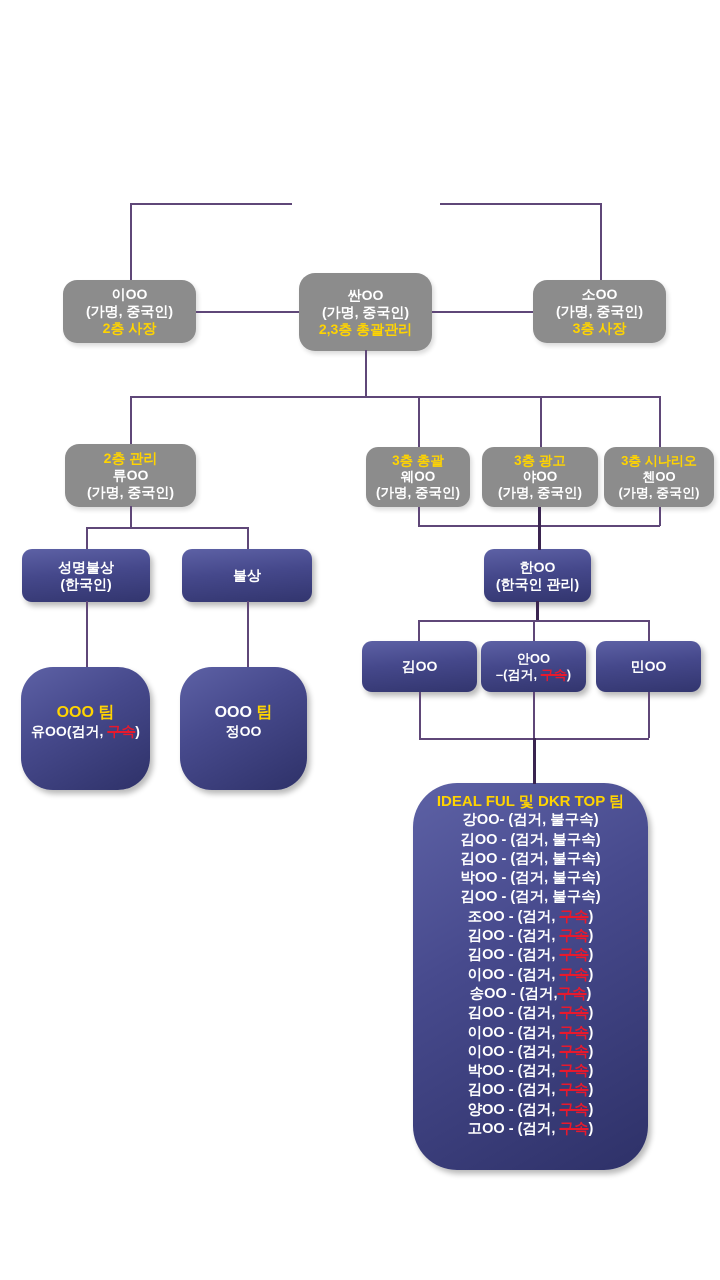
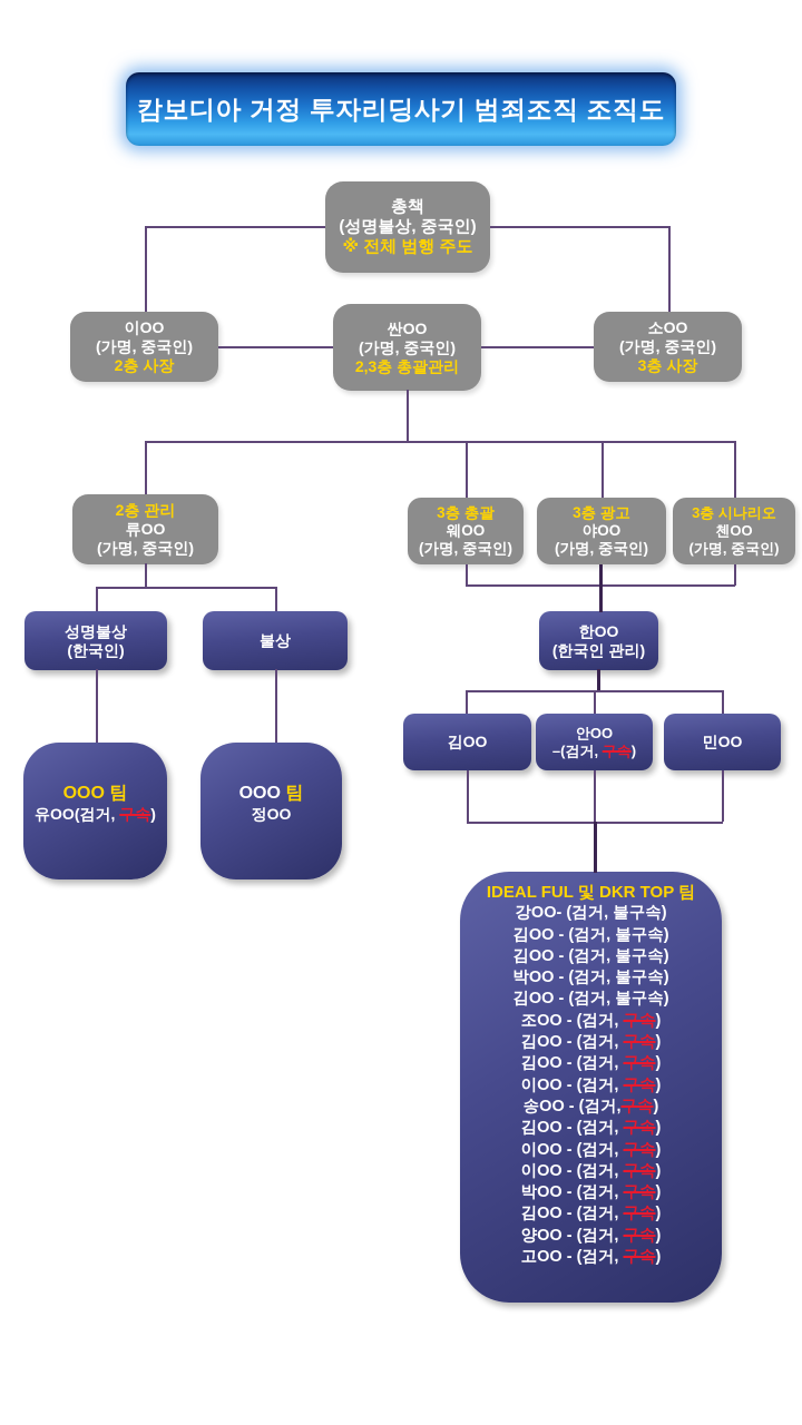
+ 캄보디아 거정 투자리딩사기 범죄조직 조직도
+ 총책
+ (성명불상, 중국인)
+ ※ 전체 범행 주도
  이OO
  (가명, 중국인)
  2층 사장
  싼OO
  (가명, 중국인)
  2,3층 총괄관리
  소OO
  (가명, 중국인)
  3층 사장
  2층 관리
  류OO
  (가명, 중국인)
  3층 총괄
  웨OO
  (가명, 중국인)
  3층 광고
  야OO
  (가명, 중국인)
  3층 시나리오
  첸OO
  (가명, 중국인)
  성명불상
  (한국인)
  불상
  한OO
  (한국인 관리)
  김OO
  안OO
  –(검거, 구속)
  민OO
  OOO 팀
  유OO(검거, 구속)
  OOO 팀
  정OO
  IDEAL FUL 및 DKR TOP 팀
  강OO- (검거, 불구속)
  김OO - (검거, 불구속)
  김OO - (검거, 불구속)
  박OO - (검거, 불구속)
  김OO - (검거, 불구속)
  조OO - (검거, 구속)
  김OO - (검거, 구속)
  김OO - (검거, 구속)
  이OO - (검거, 구속)
  송OO - (검거,구속)
  김OO - (검거, 구속)
  이OO - (검거, 구속)
  이OO - (검거, 구속)
  박OO - (검거, 구속)
  김OO - (검거, 구속)
  양OO - (검거, 구속)
  고OO - (검거, 구속)
